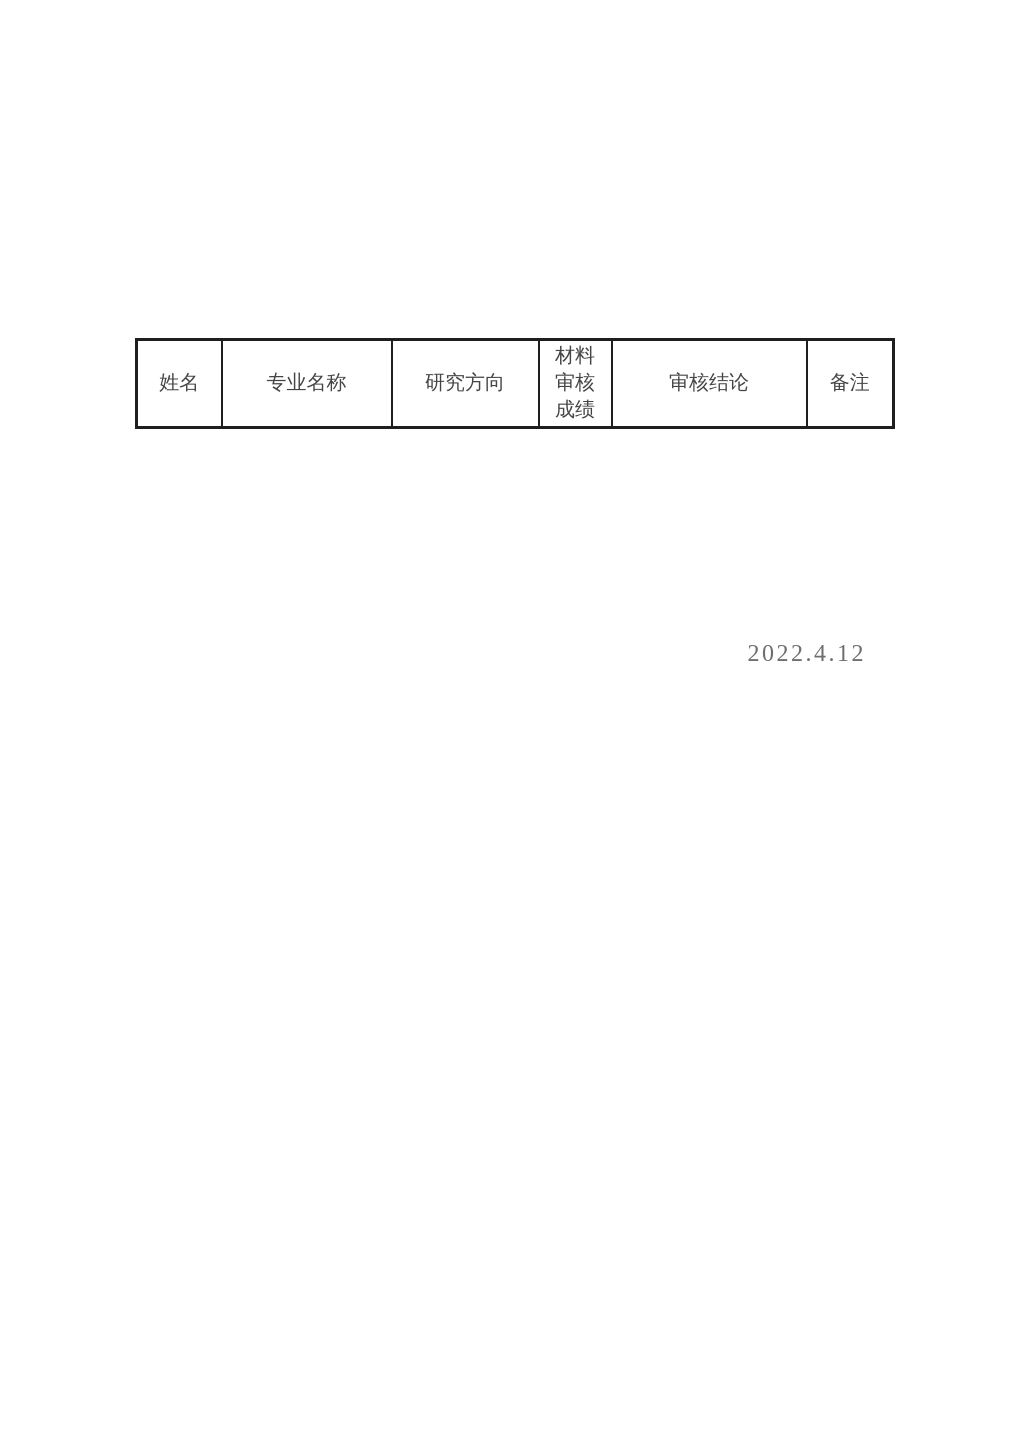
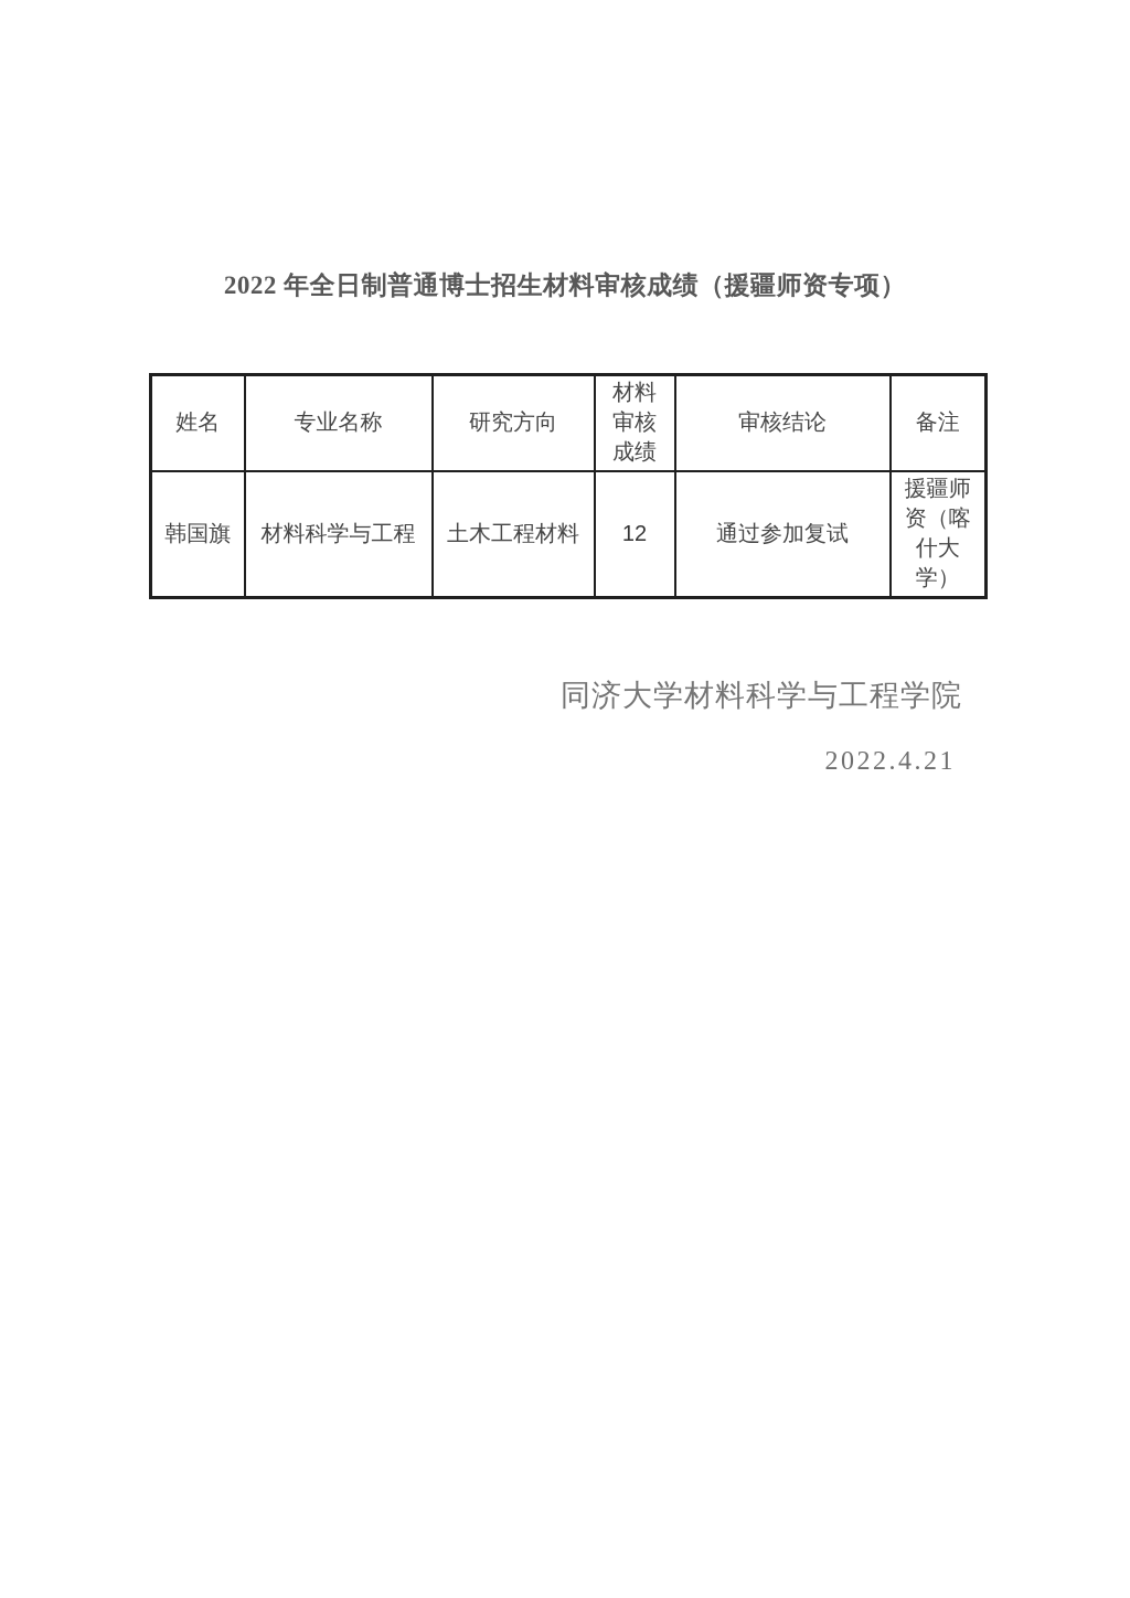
+ 2022 年全日制普通博士招生材料审核成绩（援疆师资专项）
  姓名	专业名称	研究方向	材料审核成绩	审核结论	备注
+ 韩国旗	材料科学与工程	土木工程材料	12	通过参加复试	援疆师资（喀什大学）
+ 同济大学材料科学与工程学院
- 2022.4.12
+ 2022.4.21
